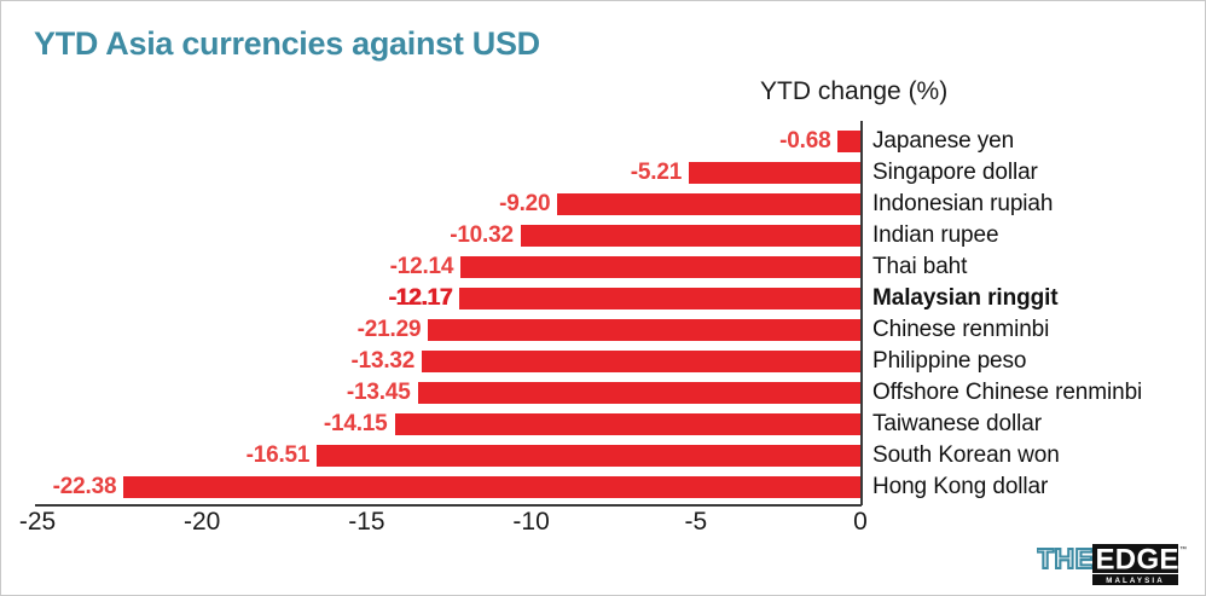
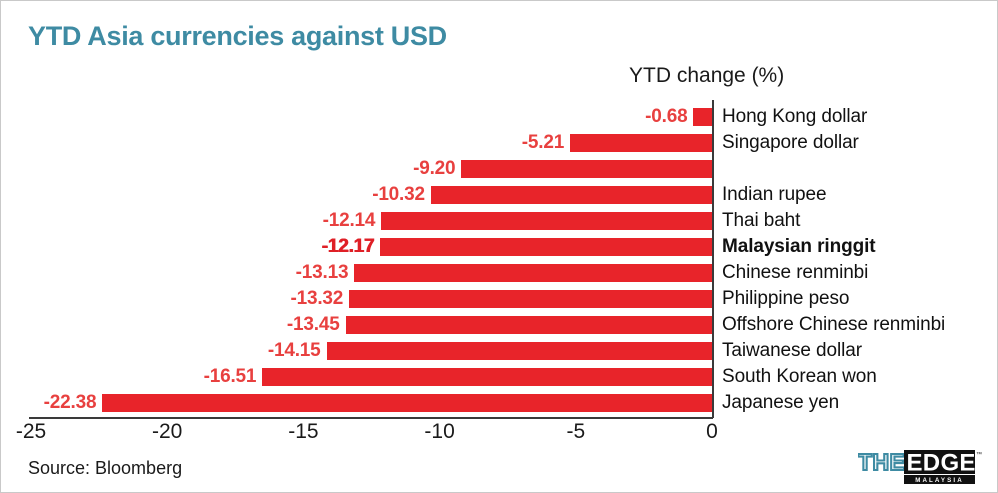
  YTD Asia currencies against USD
  YTD change (%)
  -0.68
- Japanese yen
+ Hong Kong dollar
  -5.21
  Singapore dollar
  -9.20
- Indonesian rupiah
  -10.32
  Indian rupee
  -12.14
  Thai baht
  -12.17
  Malaysian ringgit
- -21.29
+ -13.13
  Chinese renminbi
  -13.32
  Philippine peso
  -13.45
  Offshore Chinese renminbi
  -14.15
  Taiwanese dollar
  -16.51
  South Korean won
  -22.38
- Hong Kong dollar
+ Japanese yen
  -25
  -20
  -15
  -10
  -5
  0
+ Source: Bloomberg
  THE
  EDGE
